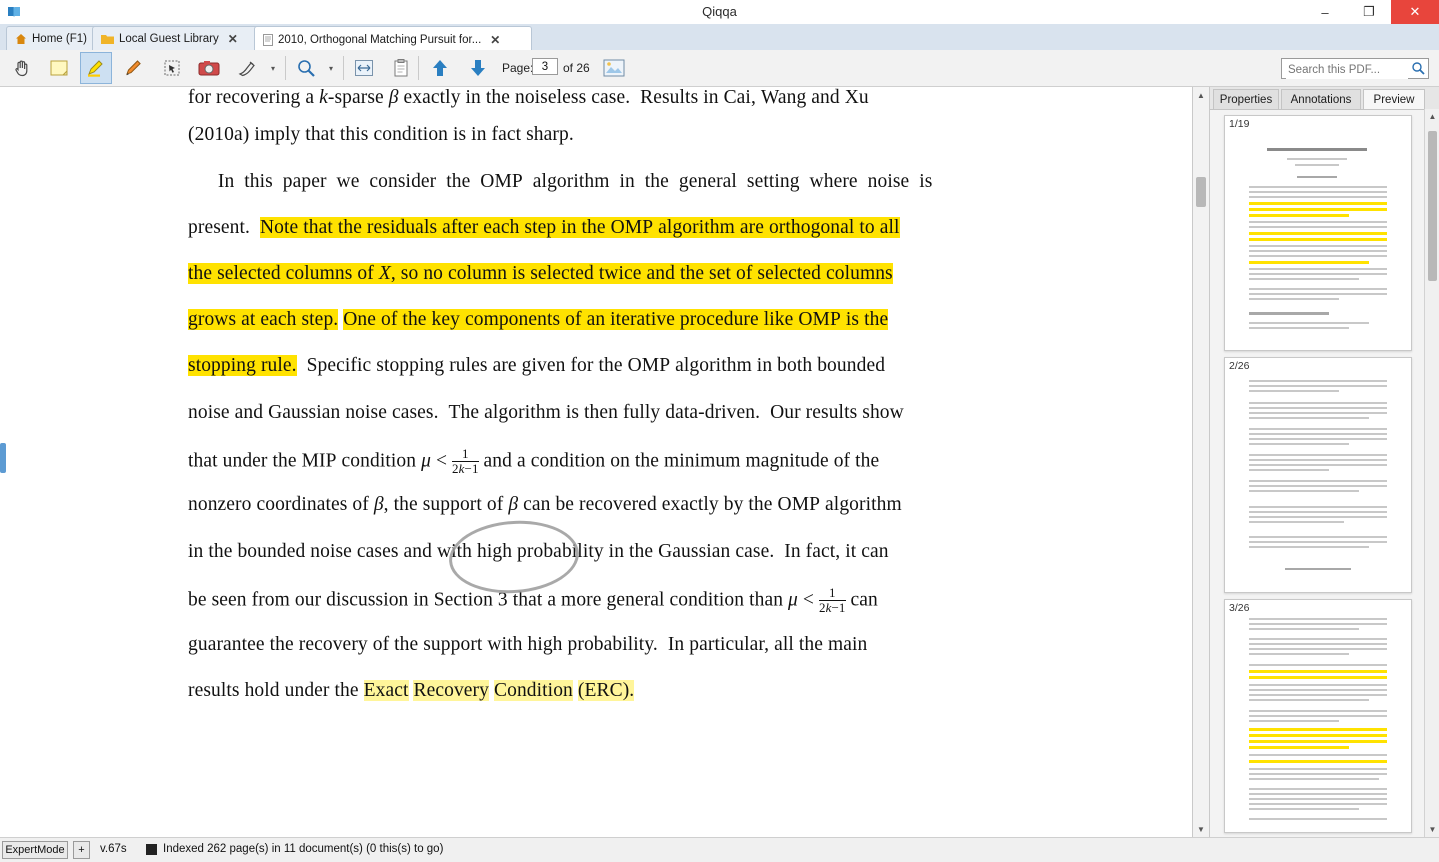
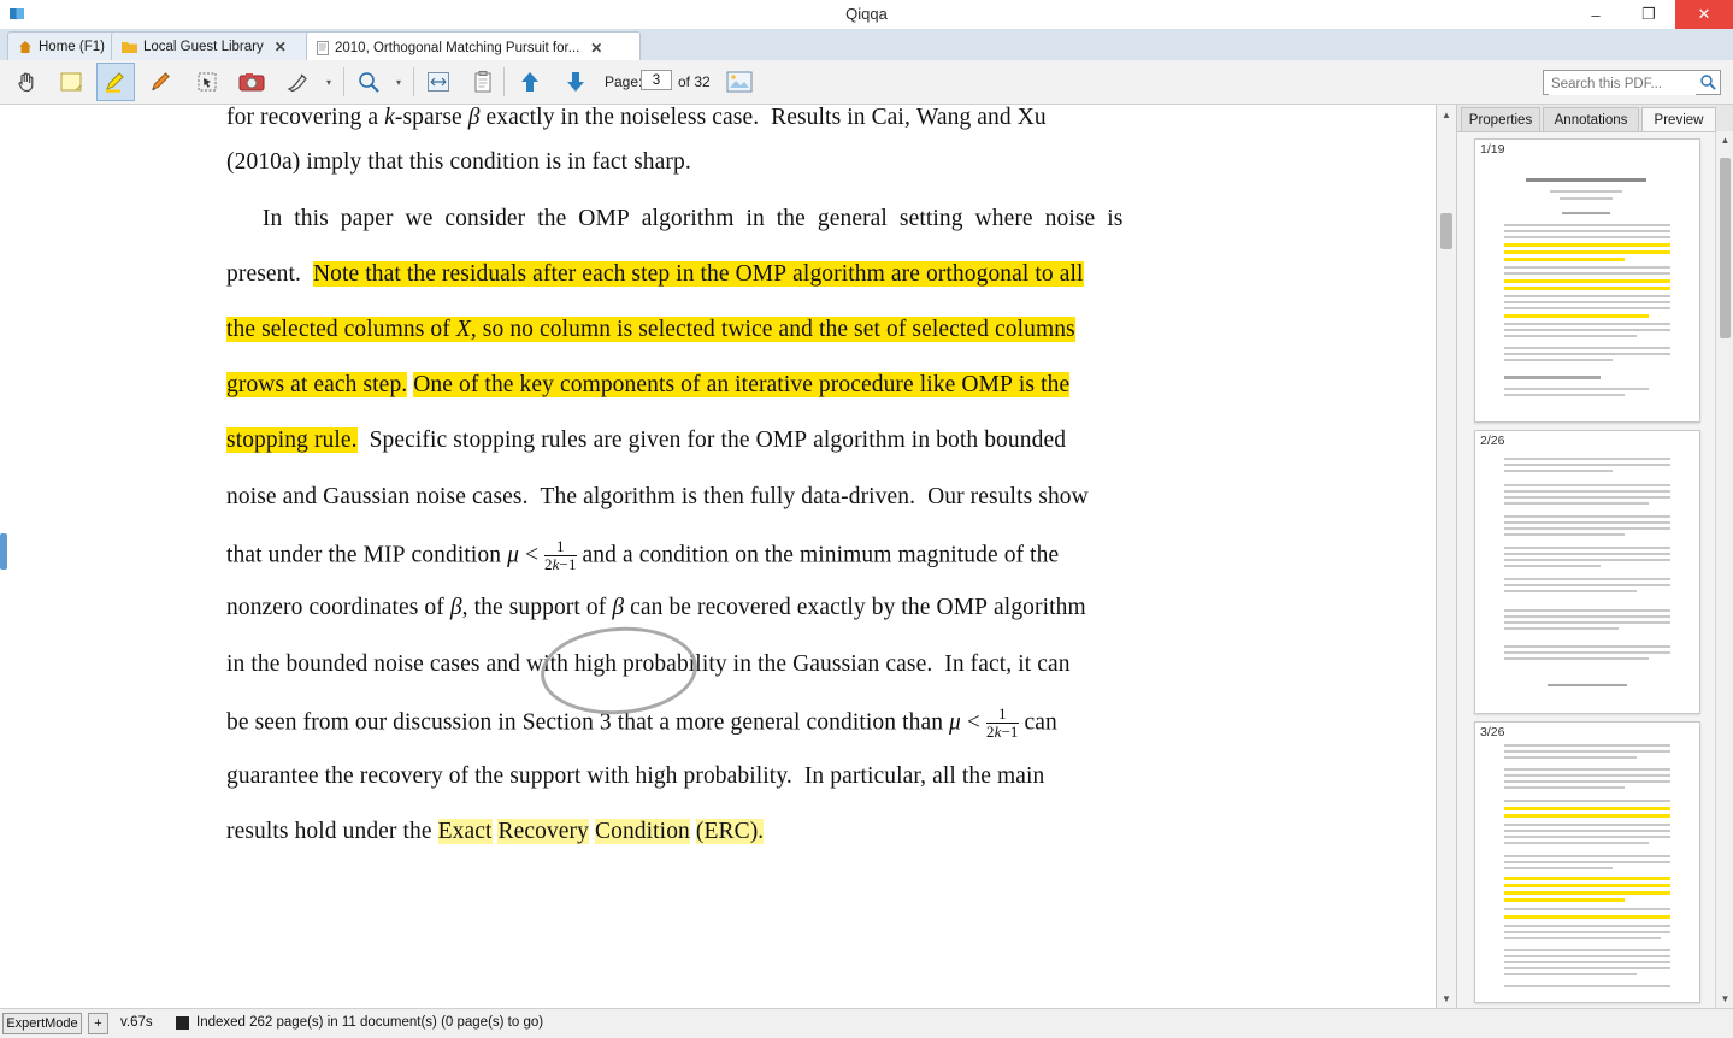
  Qiqqa
  –
  ❐
  ✕
  Home (F1)
  Local Guest Library
  ✕
  2010, Orthogonal Matching Pursuit for...
  ✕
  ▾
  ▾
  Page
  3
- of 26
+ of 32
  Search this PDF...
  for recovering a k-sparse β exactly in the noiseless case. Results in Cai, Wang and Xu
  (2010a) imply that this condition is in fact sharp.
  In this paper we consider the OMP algorithm in the general setting where noise is
  present. Note that the residuals after each step in the OMP algorithm are orthogonal to all
  the selected columns of X, so no column is selected twice and the set of selected columns
  grows at each step. One of the key components of an iterative procedure like OMP is the
  stopping rule. Specific stopping rules are given for the OMP algorithm in both bounded
  noise and Gaussian noise cases. The algorithm is then fully data-driven. Our results show
  that under the MIP condition μ <
  1
  2k−1
  and a condition on the minimum magnitude of the
  nonzero coordinates of β, the support of β can be recovered exactly by the OMP algorithm
  in the bounded noise cases and with high probability in the Gaussian case. In fact, it can
  be seen from our discussion in Section 3 that a more general condition than μ <
  1
  2k−1
  can
  guarantee the recovery of the support with high probability. In particular, all the main
  results hold under the Exact Recovery Condition (ERC).
  ▲
  ▼
  Properties
  Annotations
  Preview
  1/19
  2/26
  3/26
  ▲
  ▼
  ExpertMode
  +
  v.67s
- Indexed 262 page(s) in 11 document(s) (0 this(s) to go)
+ Indexed 262 page(s) in 11 document(s) (0 page(s) to go)
